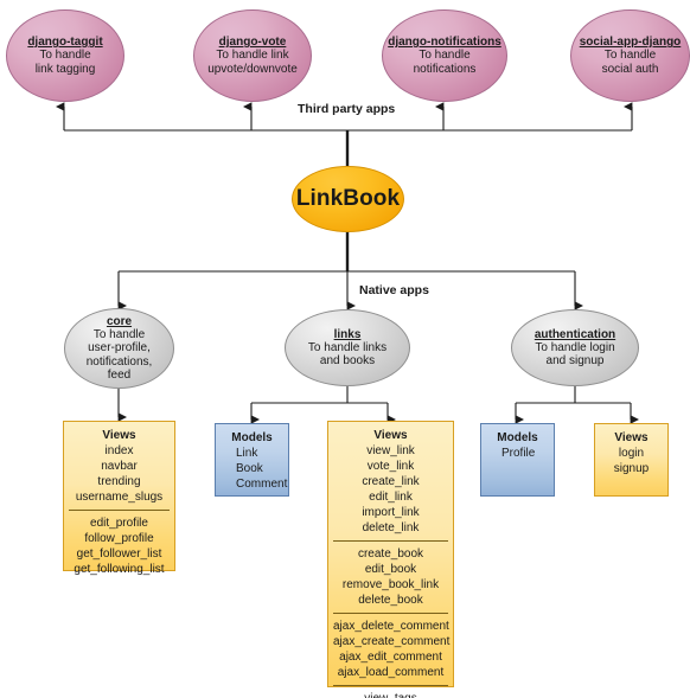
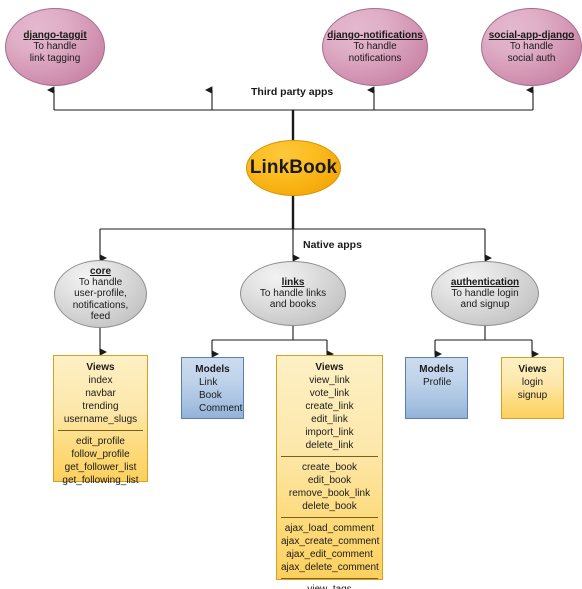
  django-taggit
  To handle
  link tagging
- django-vote
- To handle link
- upvote/downvote
  django-notifications
  To handle
  notifications
  social-app-django
  To handle
  social auth
  Third party apps
  LinkBook
  Native apps
  core
  To handle
  user-profile,
  notifications,
  feed
  links
  To handle links
  and books
  authentication
  To handle login
  and signup
  Views
  index
  navbar
  trending
  username_slugs
  edit_profile
  follow_profile
  get_follower_list
  get_following_list
  Models
  Link
  Book
  Comment
  Views
  view_link
  vote_link
  create_link
  edit_link
  import_link
  delete_link
  create_book
  edit_book
  remove_book_link
  delete_book
- ajax_delete_comment
+ ajax_load_comment
  ajax_create_comment
  ajax_edit_comment
- ajax_load_comment
+ ajax_delete_comment
  Models
  Profile
  Views
  login
  signup
